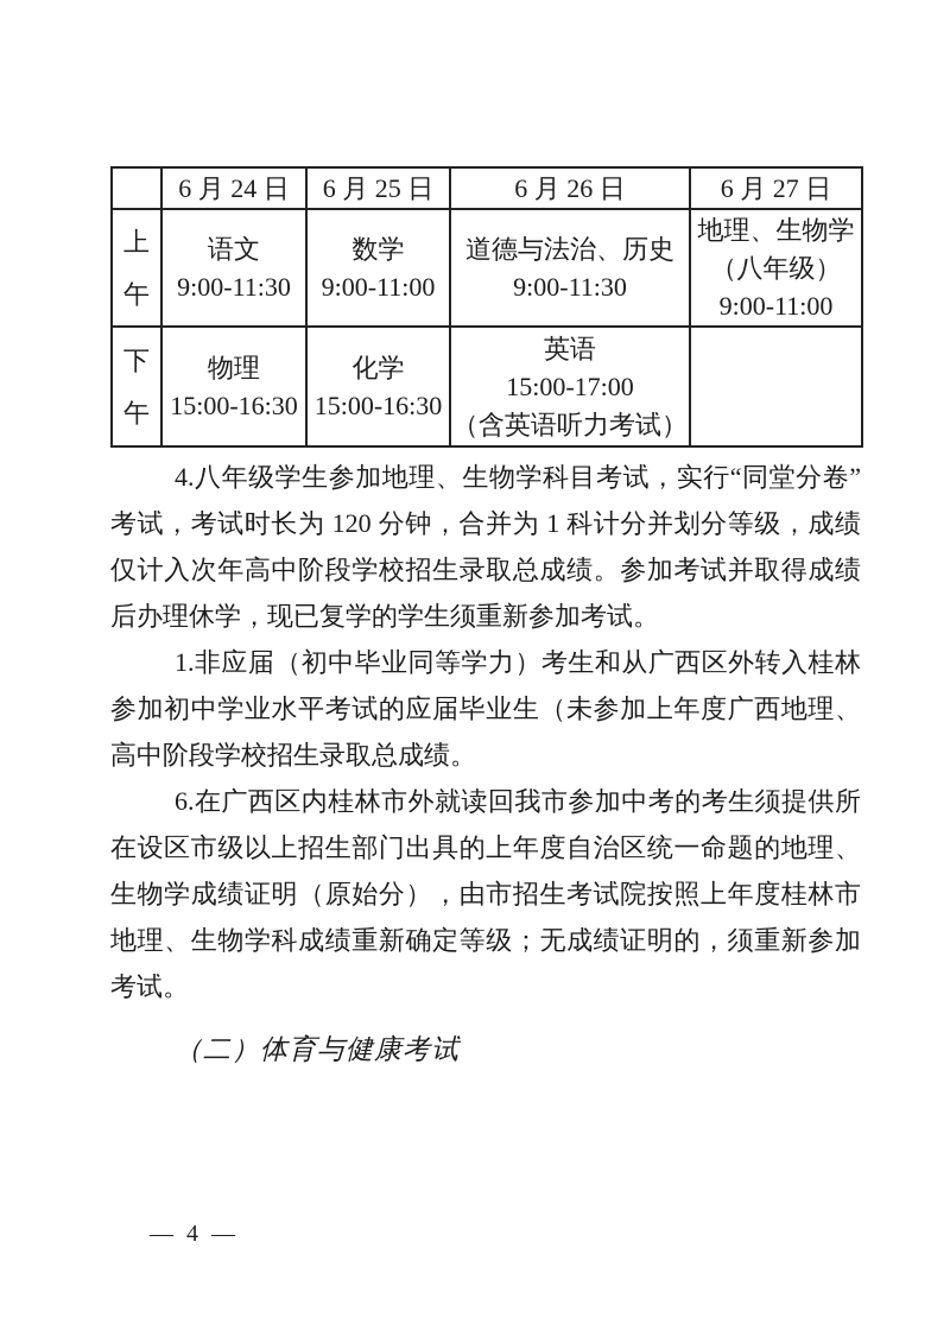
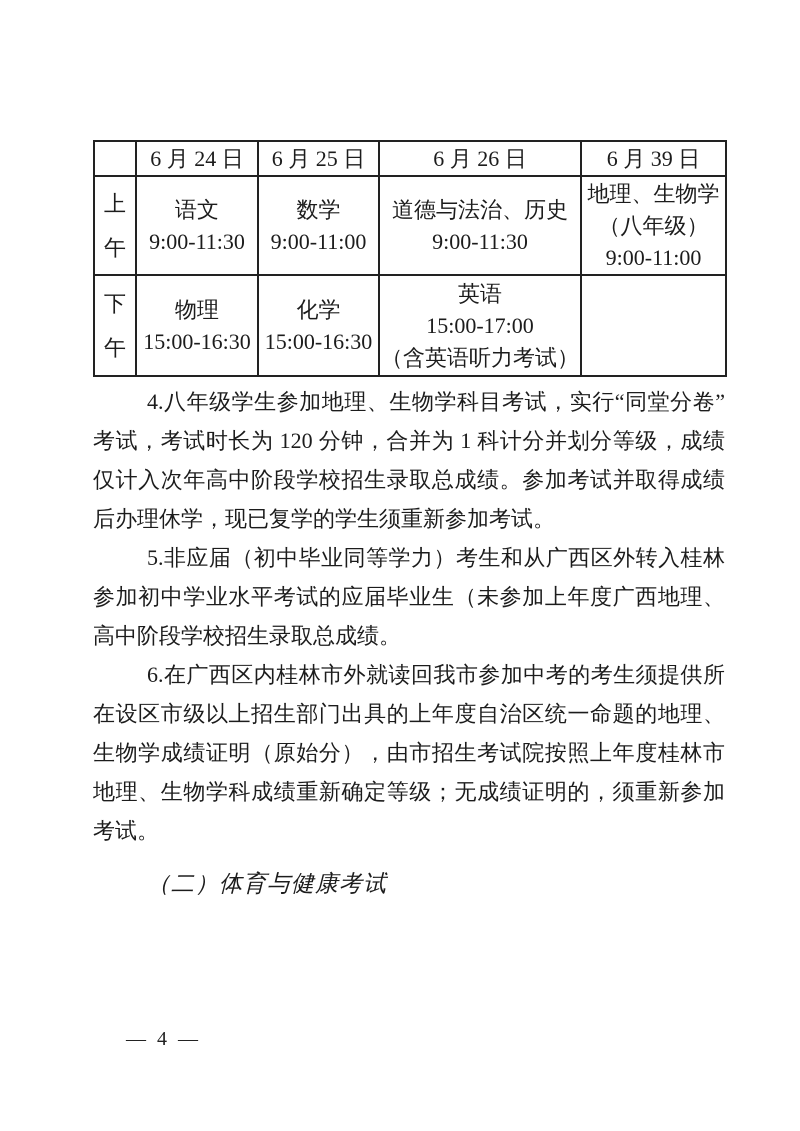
- 	6 月 24 日	6 月 25 日	6 月 26 日	6 月 27 日
+ 	6 月 24 日	6 月 25 日	6 月 26 日	6 月 39 日
  上午	语文 9:00-11:30	数学 9:00-11:00	道德与法治、历史 9:00-11:30	地理、生物学 （八年级） 9:00-11:00
  下午	物理 15:00-16:30	化学 15:00-16:30	英语 15:00-17:00 （含英语听力考试）
  4.八年级学生参加地理、生物学科目考试，实行“同堂分卷”
  考试，考试时长为 120 分钟，合并为 1 科计分并划分等级，成绩
  仅计入次年高中阶段学校招生录取总成绩。参加考试并取得成绩
  后办理休学，现已复学的学生须重新参加考试。
- 1.非应届（初中毕业同等学力）考生和从广西区外转入桂林
+ 5.非应届（初中毕业同等学力）考生和从广西区外转入桂林
  参加初中学业水平考试的应届毕业生（未参加上年度广西地理、
  高中阶段学校招生录取总成绩。
  6.在广西区内桂林市外就读回我市参加中考的考生须提供所
  在设区市级以上招生部门出具的上年度自治区统一命题的地理、
  生物学成绩证明（原始分），由市招生考试院按照上年度桂林市
  地理、生物学科成绩重新确定等级；无成绩证明的，须重新参加
  考试。
  （二）体育与健康考试
  — 4 —
